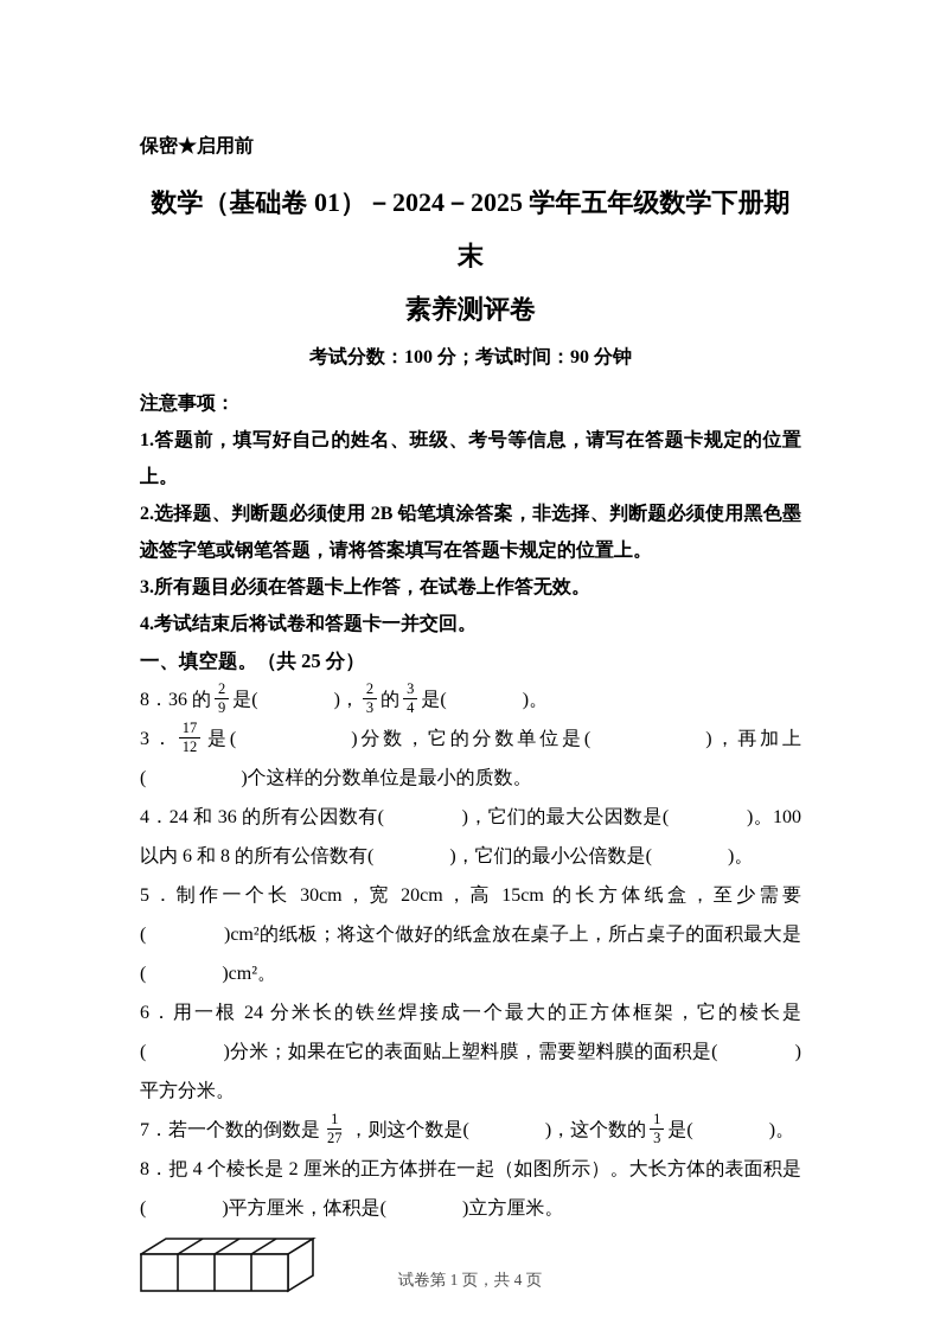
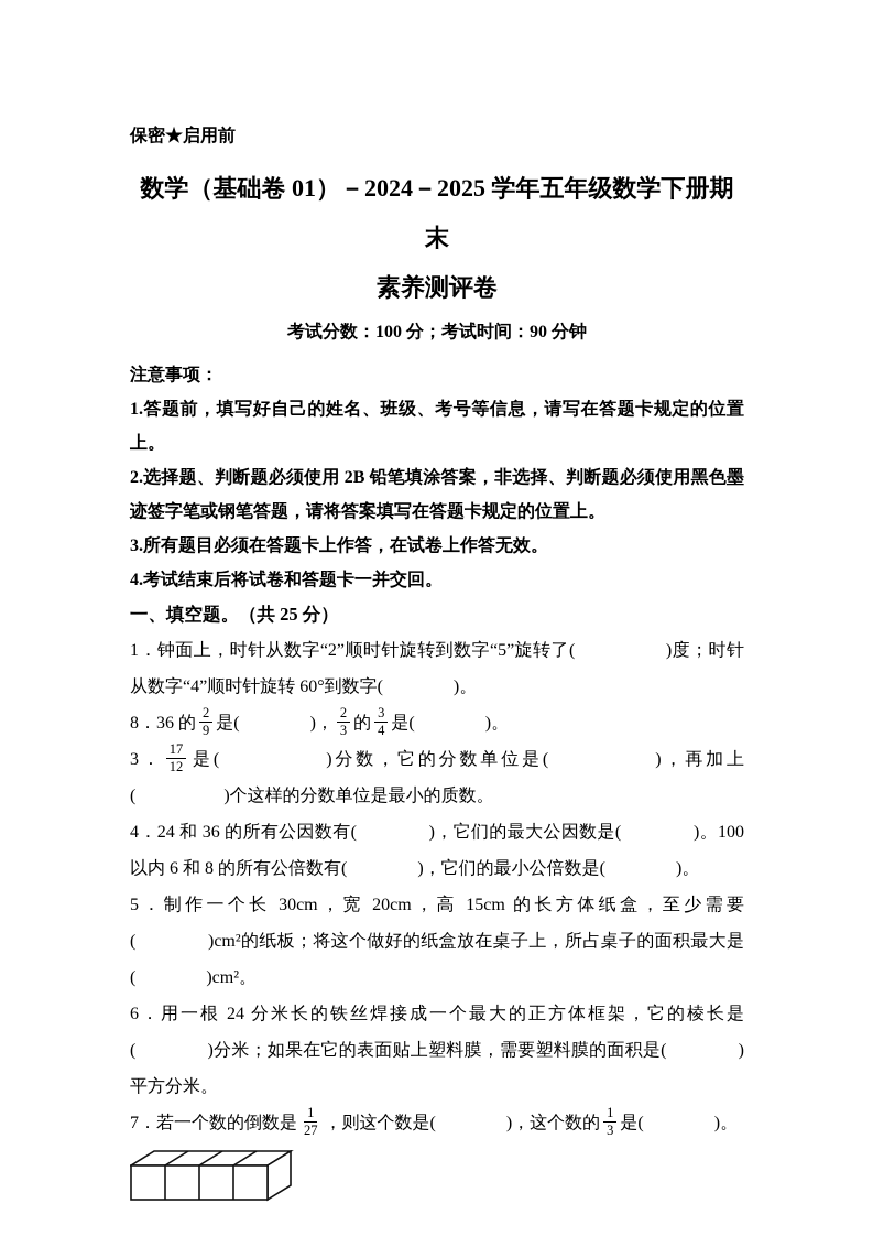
  保密★启用前
  数学（基础卷 01）－2024－2025 学年五年级数学下册期末
  素养测评卷
  考试分数：100 分；考试时间：90 分钟
  注意事项：
  1.答题前，填写好自己的姓名、班级、考号等信息，请写在答题卡规定的位置上。
  2.选择题、判断题必须使用 2B 铅笔填涂答案，非选择、判断题必须使用黑色墨迹签字笔或钢笔答题，请将答案填写在答题卡规定的位置上。
  3.所有题目必须在答题卡上作答，在试卷上作答无效。
  4.考试结束后将试卷和答题卡一并交回。
  一、填空题。（共 25 分）
+ 1．钟面上，时针从数字“2”顺时针旋转到数字“5”旋转了( )度；时针从数字“4”顺时针旋转 60°到数字( )。
  8．36 的
  2
  9
  是( )，
  2
  3
  的
  3
  4
  是( )。
  3．
  17
  12
  是( )分数，它的分数单位是( )，再加上( )个这样的分数单位是最小的质数。
  4．24 和 36 的所有公因数有( )，它们的最大公因数是( )。100 以内 6 和 8 的所有公倍数有( )，它们的最小公倍数是( )。
  5．制作一个长 30cm，宽 20cm，高 15cm 的长方体纸盒，至少需要( )cm²的纸板；将这个做好的纸盒放在桌子上，所占桌子的面积最大是( )cm²。
  6．用一根 24 分米长的铁丝焊接成一个最大的正方体框架，它的棱长是( )分米；如果在它的表面贴上塑料膜，需要塑料膜的面积是( )平方分米。
  7．若一个数的倒数是
  1
  27
  ，则这个数是( )，这个数的
  1
  3
  是( )。
- 8．把 4 个棱长是 2 厘米的正方体拼在一起（如图所示）。大长方体的表面积是( )平方厘米，体积是( )立方厘米。
- 试卷第 1 页，共 4 页
